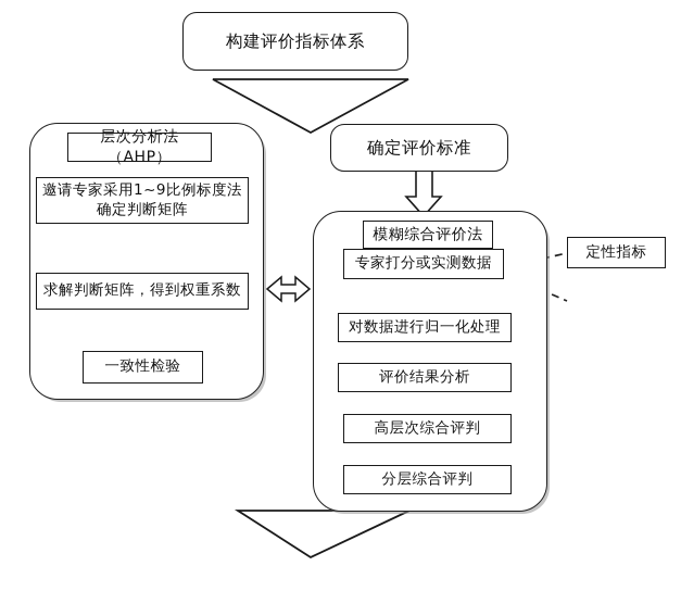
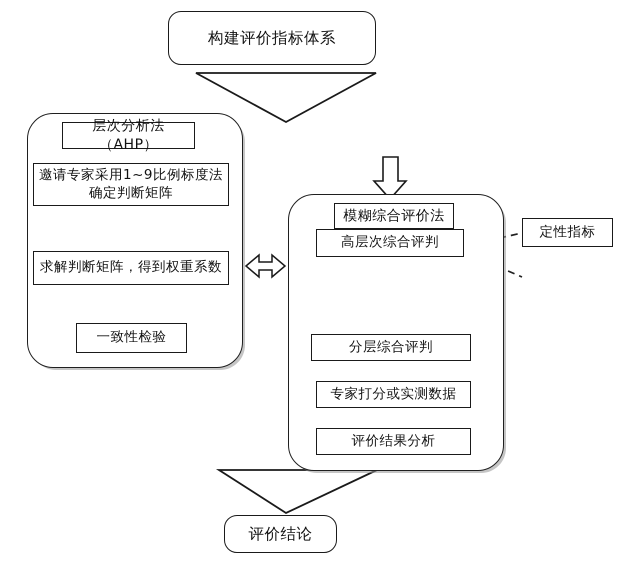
  构建评价指标体系
- 确定评价标准
  层次分析法（AHP）
  邀请专家采用1~9比例标度法确定判断矩阵
  求解判断矩阵，得到权重系数
  一致性检验
  模糊综合评价法
- 专家打分或实测数据
+ 高层次综合评判
- 对数据进行归一化处理
- 评价结果分析
+ 分层综合评判
- 高层次综合评判
+ 专家打分或实测数据
- 分层综合评判
+ 评价结果分析
  定性指标
+ 评价结论
